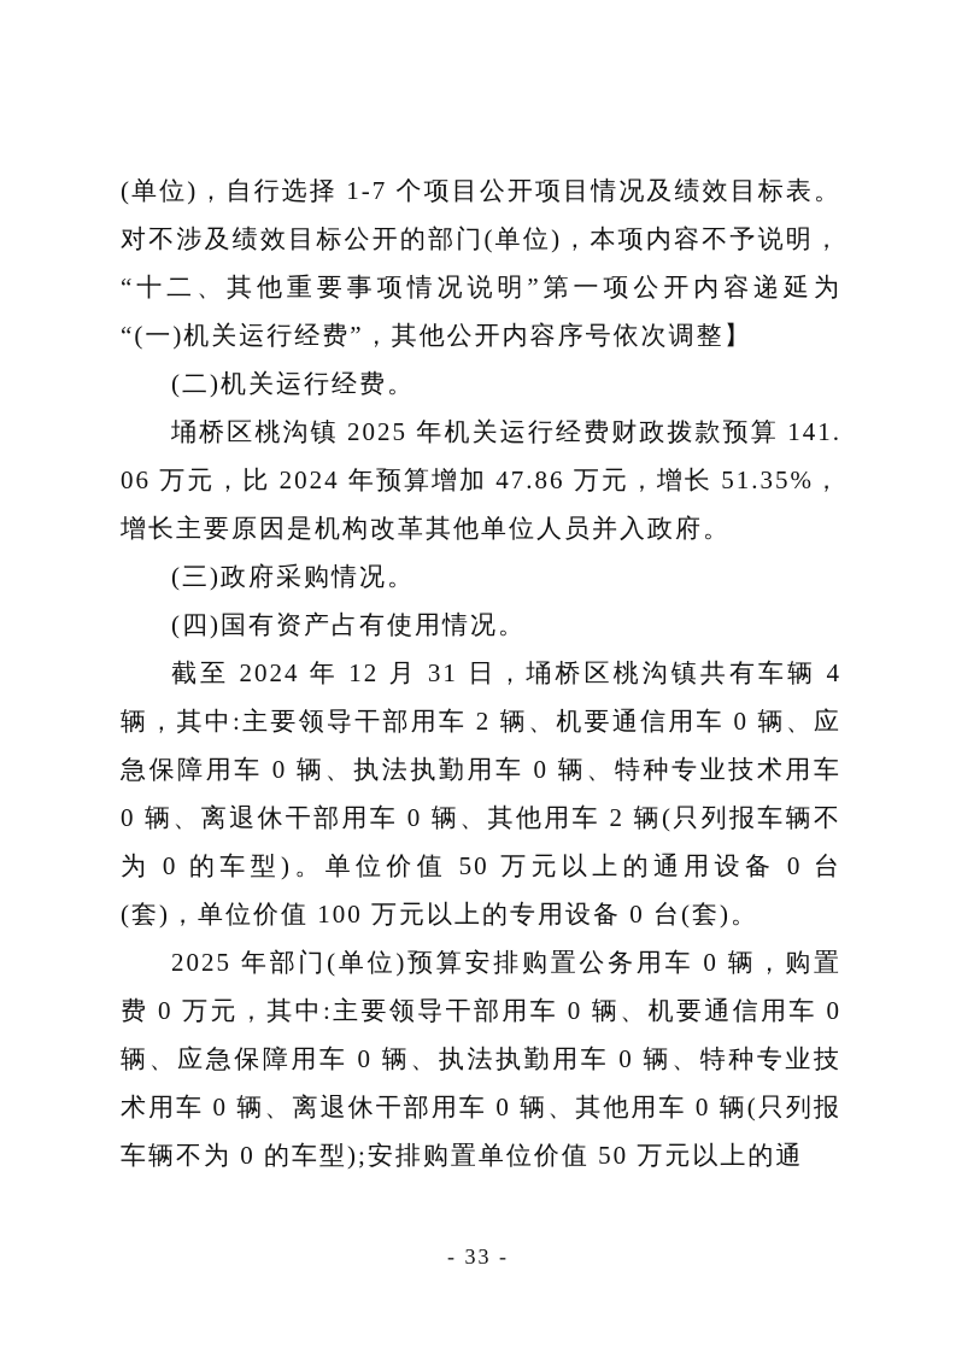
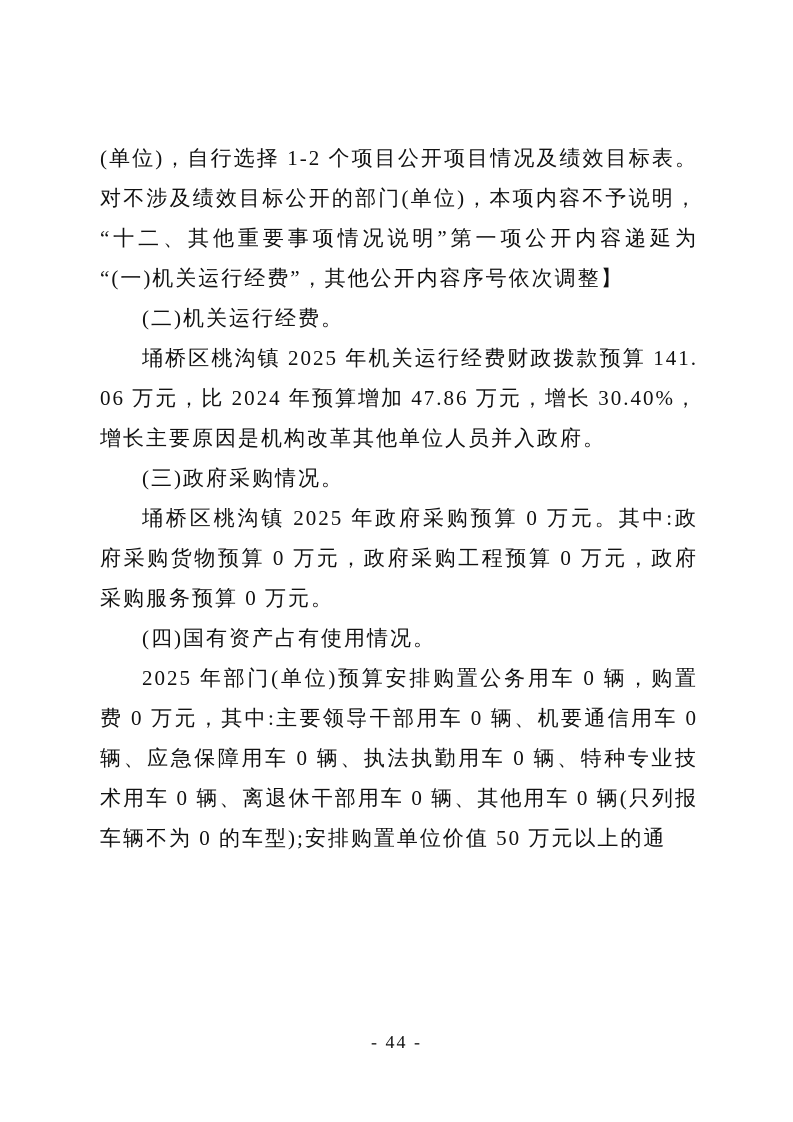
- (单位)，自行选择 1-7 个项目公开项目情况及绩效目标表。对不涉及绩效目标公开的部门(单位)，本项内容不予说明，“十二、其他重要事项情况说明”第一项公开内容递延为“(一)机关运行经费”，其他公开内容序号依次调整】
+ (单位)，自行选择 1-2 个项目公开项目情况及绩效目标表。对不涉及绩效目标公开的部门(单位)，本项内容不予说明，“十二、其他重要事项情况说明”第一项公开内容递延为“(一)机关运行经费”，其他公开内容序号依次调整】
  (二)机关运行经费。
- 埇桥区桃沟镇 2025 年机关运行经费财政拨款预算 141.06 万元，比 2024 年预算增加 47.86 万元，增长 51.35%，增长主要原因是机构改革其他单位人员并入政府。
+ 埇桥区桃沟镇 2025 年机关运行经费财政拨款预算 141.06 万元，比 2024 年预算增加 47.86 万元，增长 30.40%，增长主要原因是机构改革其他单位人员并入政府。
  (三)政府采购情况。
+ 埇桥区桃沟镇 2025 年政府采购预算 0 万元。其中:政府采购货物预算 0 万元，政府采购工程预算 0 万元，政府采购服务预算 0 万元。
  (四)国有资产占有使用情况。
- 截至 2024 年 12 月 31 日，埇桥区桃沟镇共有车辆 4 辆，其中:主要领导干部用车 2 辆、机要通信用车 0 辆、应急保障用车 0 辆、执法执勤用车 0 辆、特种专业技术用车 0 辆、离退休干部用车 0 辆、其他用车 2 辆(只列报车辆不为 0 的车型)。单位价值 50 万元以上的通用设备 0 台(套)，单位价值 100 万元以上的专用设备 0 台(套)。
  2025 年部门(单位)预算安排购置公务用车 0 辆，购置费 0 万元，其中:主要领导干部用车 0 辆、机要通信用车 0 辆、应急保障用车 0 辆、执法执勤用车 0 辆、特种专业技术用车 0 辆、离退休干部用车 0 辆、其他用车 0 辆(只列报车辆不为 0 的车型);安排购置单位价值 50 万元以上的通
- - 33 -
+ - 44 -
